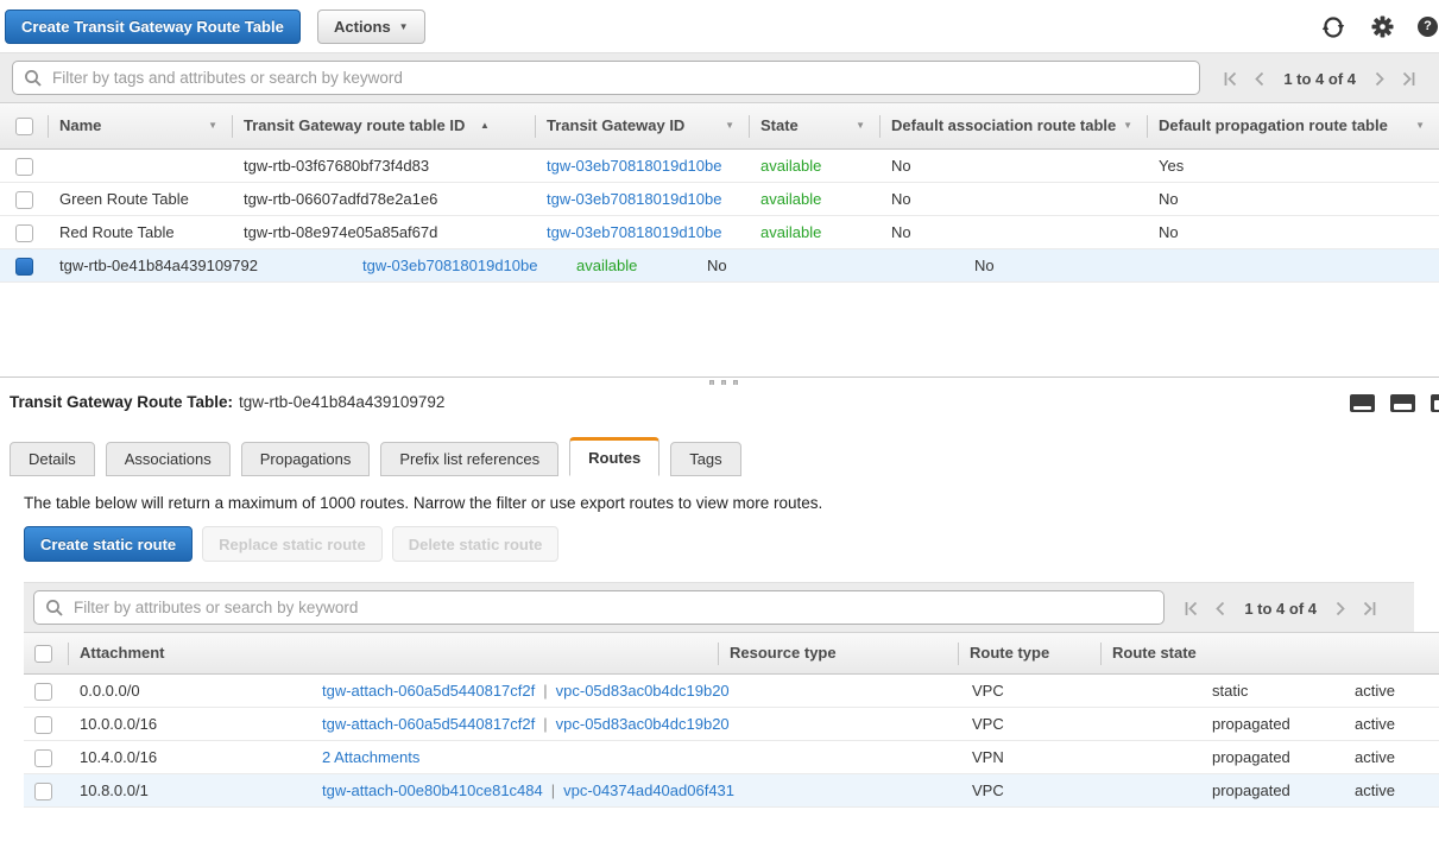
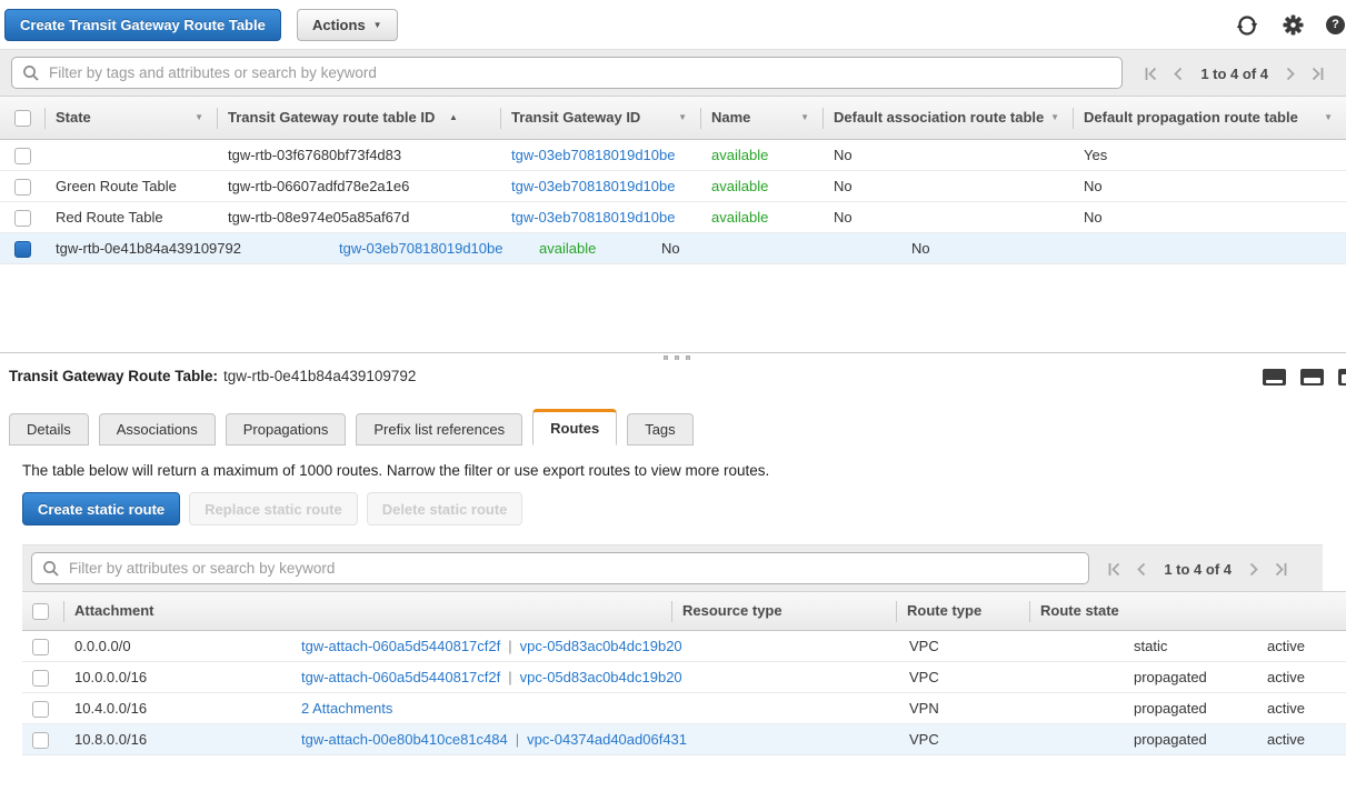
  Create Transit Gateway Route Table
  Actions
  ▼
  ?
  Filter by tags and attributes or search by keyword
  1 to 4 of 4
- Name
+ State
  ▼
  Transit Gateway route table ID ▲
  Transit Gateway ID
  ▼
- State
+ Name
  ▼
  Default association route table
  ▼
  Default propagation route table
  ▼
  tgw-rtb-03f67680bf73f4d83
  tgw-03eb70818019d10be
  available
  No
  Yes
  Green Route Table
  tgw-rtb-06607adfd78e2a1e6
  tgw-03eb70818019d10be
  available
  No
  No
  Red Route Table
  tgw-rtb-08e974e05a85af67d
  tgw-03eb70818019d10be
  available
  No
  No
  tgw-rtb-0e41b84a439109792
  tgw-03eb70818019d10be
  available
  No
  No
  Transit Gateway Route Table: tgw-rtb-0e41b84a439109792
  Details
  Associations
  Propagations
  Prefix list references
  Routes
  Tags
  The table below will return a maximum of 1000 routes. Narrow the filter or use export routes to view more routes.
  Create static route
  Replace static route
  Delete static route
  Filter by attributes or search by keyword
  1 to 4 of 4
  Attachment
  Resource type
  Route type
  Route state
  0.0.0.0/0
  tgw-attach-060a5d5440817cf2f | vpc-05d83ac0b4dc19b20
  VPC
  static
  active
  10.0.0.0/16
  tgw-attach-060a5d5440817cf2f | vpc-05d83ac0b4dc19b20
  VPC
  propagated
  active
  10.4.0.0/16
  2 Attachments
  VPN
  propagated
  active
- 10.8.0.0/1
+ 10.8.0.0/16
  tgw-attach-00e80b410ce81c484 | vpc-04374ad40ad06f431
  VPC
  propagated
  active
